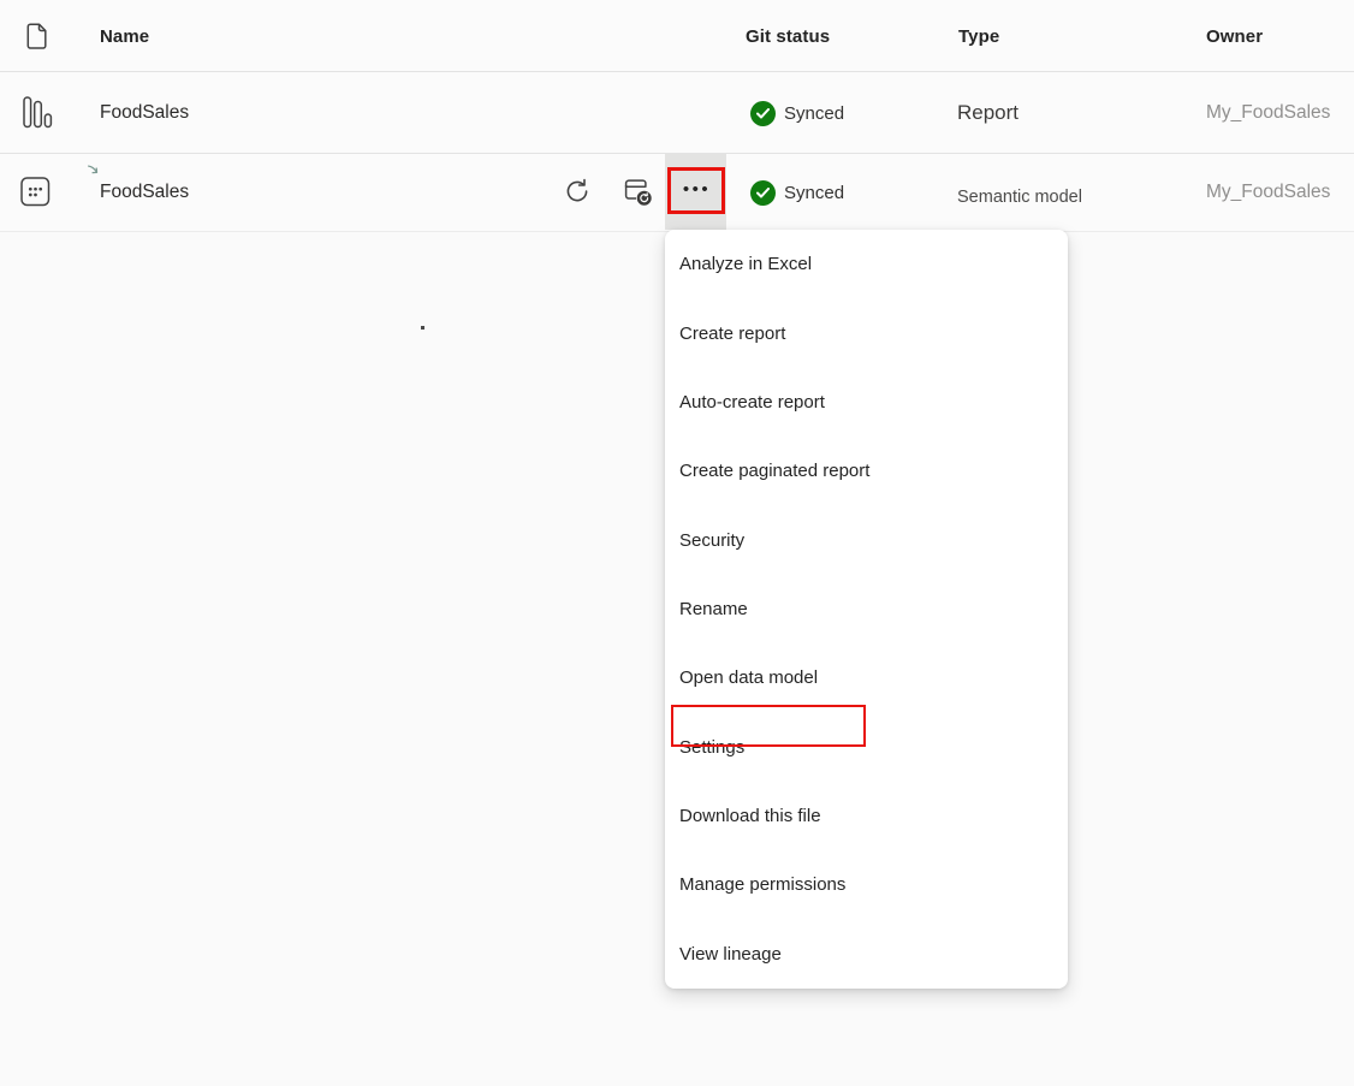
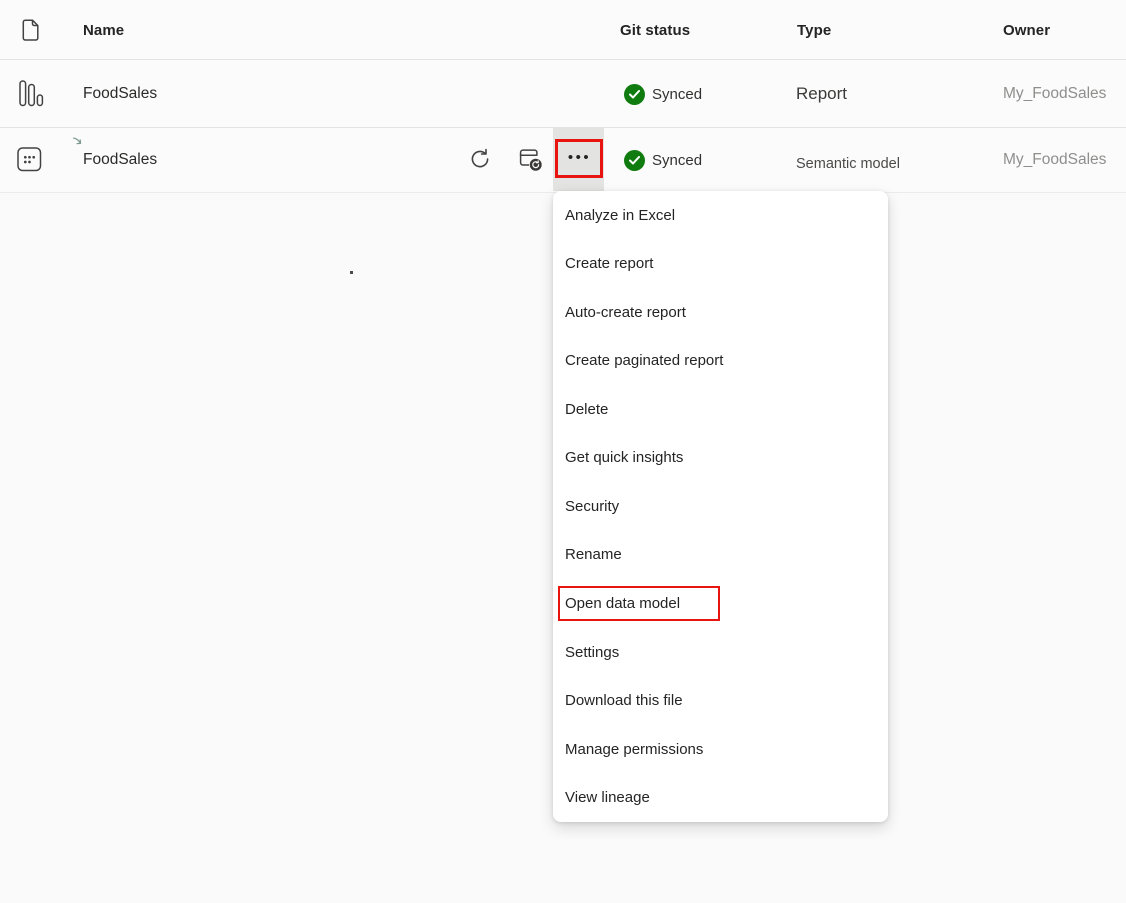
  Name
  Git status
  Type
  Owner
  FoodSales
  Synced
  Report
  My_FoodSales
  FoodSales
  •••
  Synced
  Semantic model
  My_FoodSales
  Analyze in Excel
  Create report
  Auto-create report
  Create paginated report
+ Delete
+ Get quick insights
  Security
  Rename
  Open data model
  Settings
  Download this file
  Manage permissions
  View lineage
